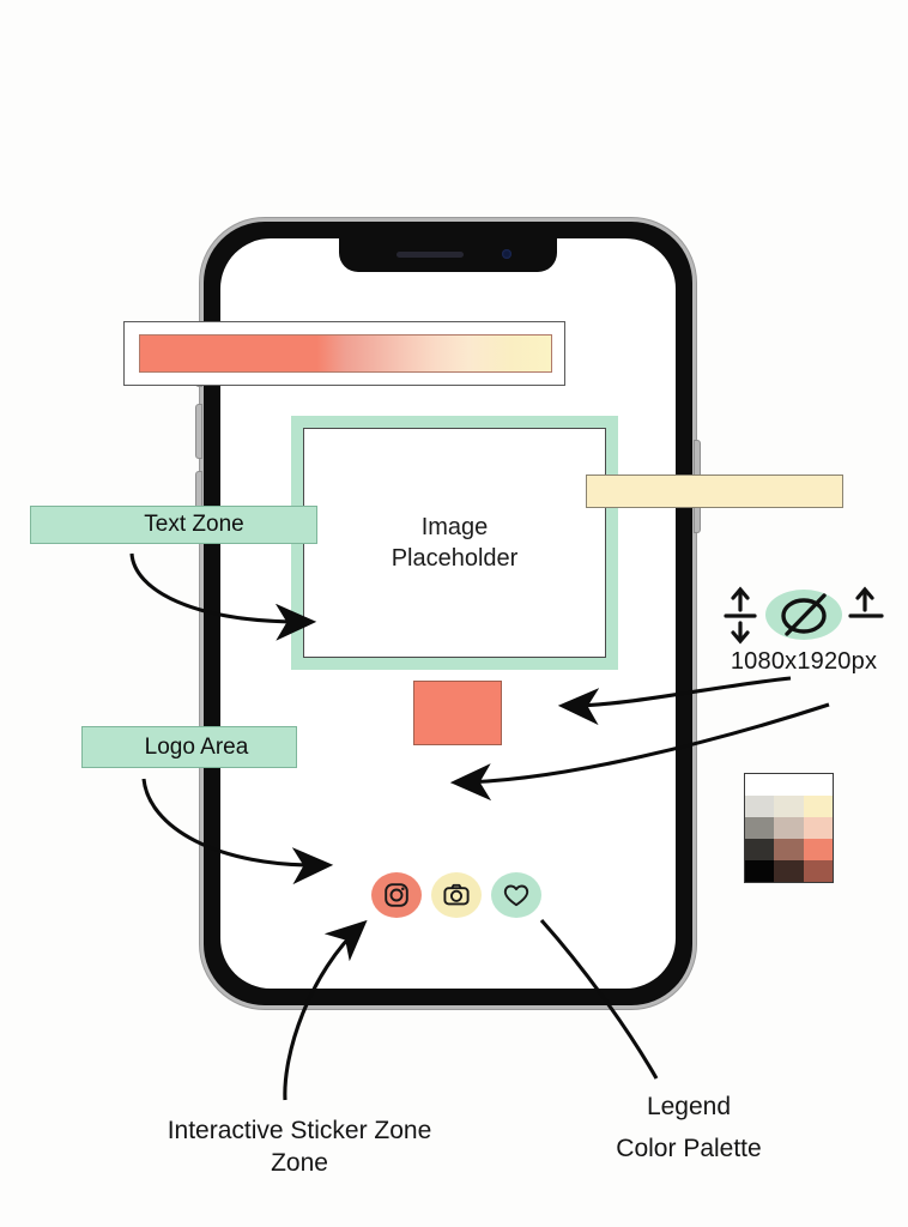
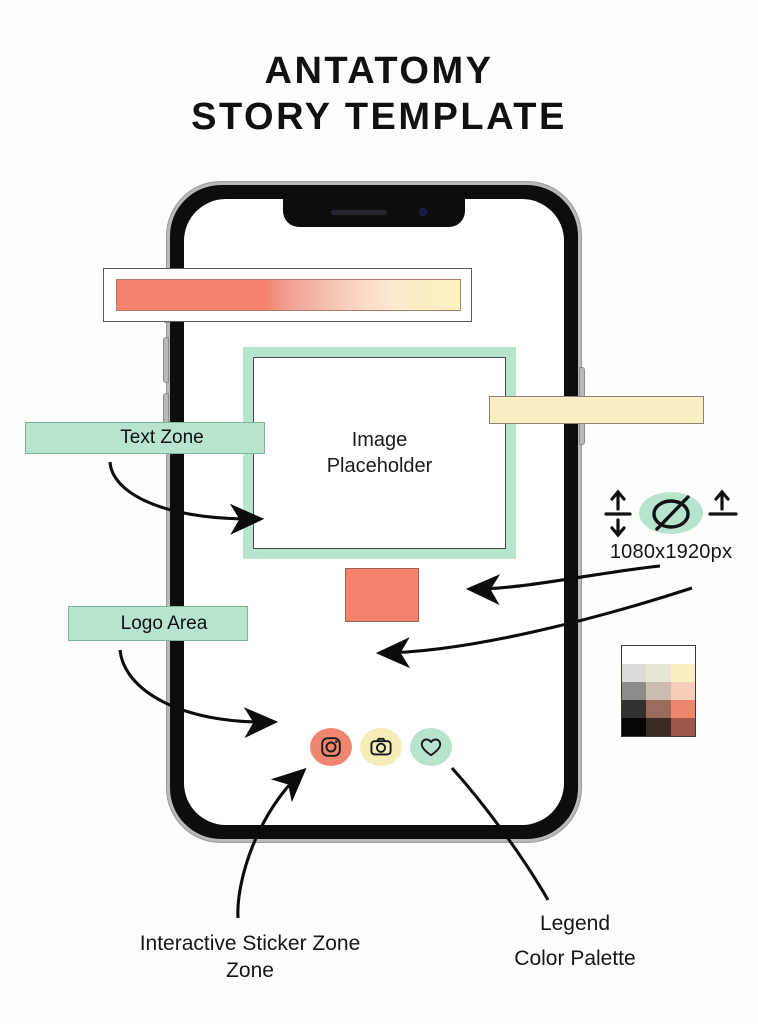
+ ANTATOMY
+ STORY TEMPLATE
  Image
  Placeholder
  Text Zone
  Logo Area
  1080x1920px
  Interactive Sticker Zone
  Zone
  Legend
  Color Palette
